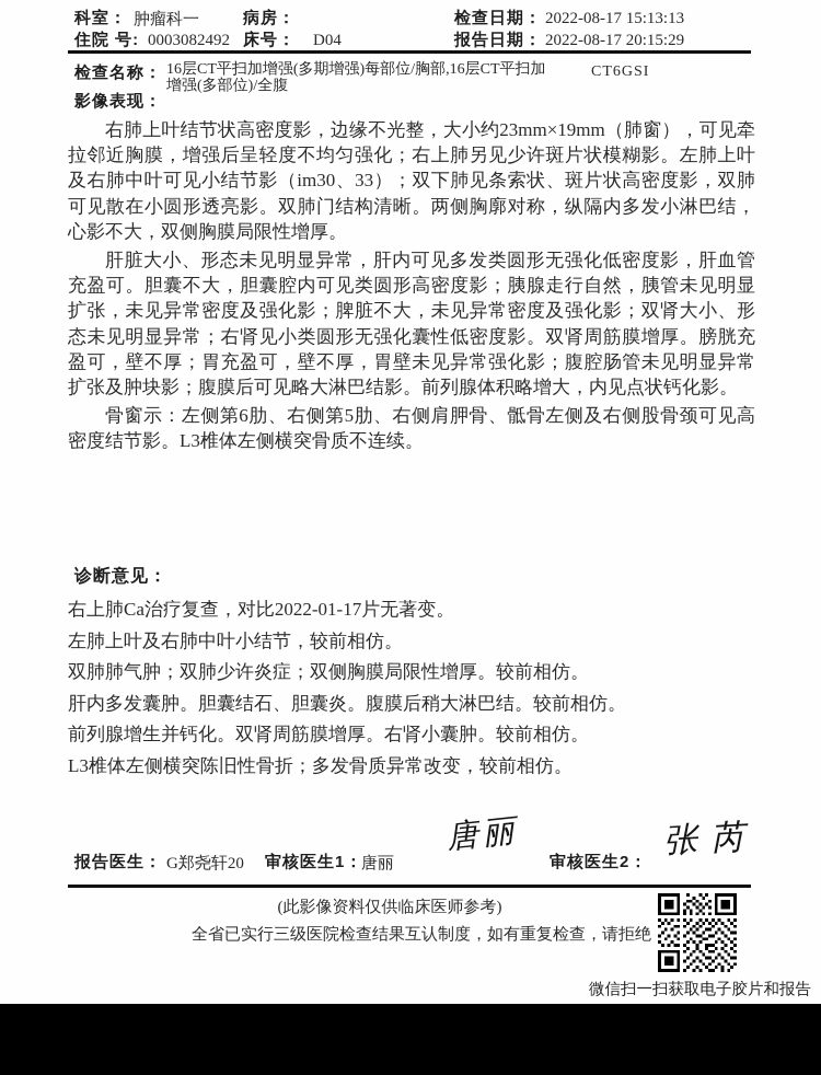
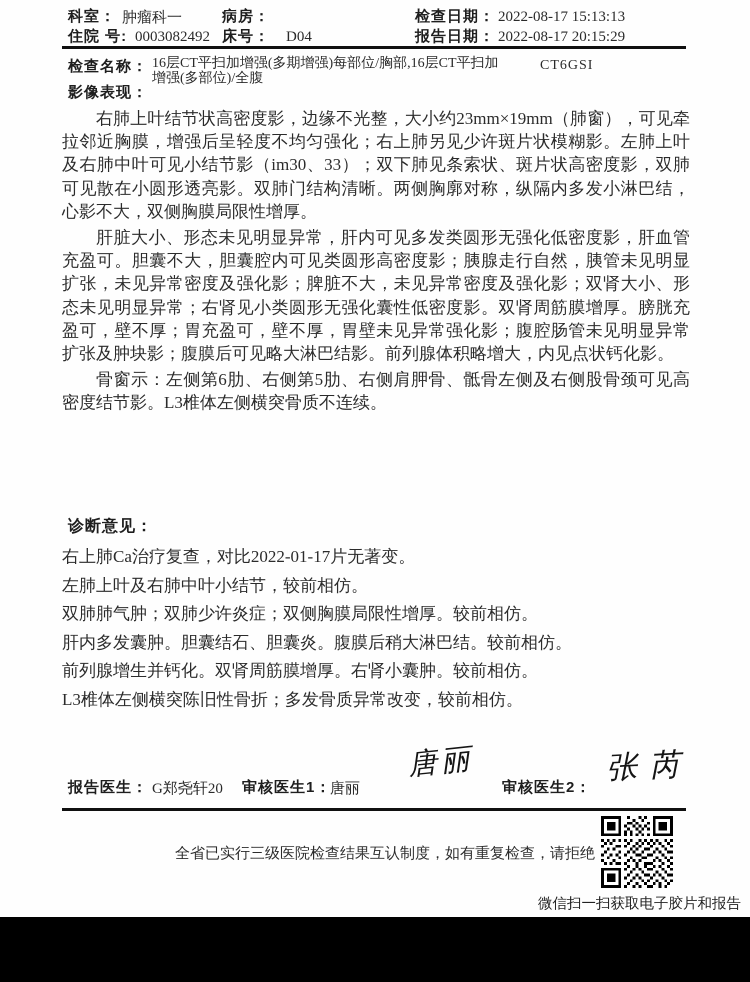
  科室：
  肿瘤科一
  病房：
  检查日期：
  2022-08-17 15:13:13
  住院 号:
  0003082492
  床号：
  D04
  报告日期：
  2022-08-17 20:15:29
  检查名称：
  16层CT平扫加增强(多期增强)每部位/胸部,16层CT平扫加
  增强(多部位)/全腹
  CT6GSI
  影像表现：
  右肺上叶结节状高密度影，边缘不光整，大小约23mm×19mm（肺窗），可见牵拉邻近胸膜，增强后呈轻度不均匀强化；右上肺另见少许斑片状模糊影。左肺上叶及右肺中叶可见小结节影（im30、33）；双下肺见条索状、斑片状高密度影，双肺可见散在小圆形透亮影。双肺门结构清晰。两侧胸廓对称，纵隔内多发小淋巴结，心影不大，双侧胸膜局限性增厚。
  肝脏大小、形态未见明显异常，肝内可见多发类圆形无强化低密度影，肝血管充盈可。胆囊不大，胆囊腔内可见类圆形高密度影；胰腺走行自然，胰管未见明显扩张，未见异常密度及强化影；脾脏不大，未见异常密度及强化影；双肾大小、形态未见明显异常；右肾见小类圆形无强化囊性低密度影。双肾周筋膜增厚。膀胱充盈可，壁不厚；胃充盈可，壁不厚，胃壁未见异常强化影；腹腔肠管未见明显异常扩张及肿块影；腹膜后可见略大淋巴结影。前列腺体积略增大，内见点状钙化影。
  骨窗示：左侧第6肋、右侧第5肋、右侧肩胛骨、骶骨左侧及右侧股骨颈可见高密度结节影。L3椎体左侧横突骨质不连续。
  诊断意见：
  右上肺Ca治疗复查，对比2022-01-17片无著变。
  左肺上叶及右肺中叶小结节，较前相仿。
  双肺肺气肿；双肺少许炎症；双侧胸膜局限性增厚。较前相仿。
  肝内多发囊肿。胆囊结石、胆囊炎。腹膜后稍大淋巴结。较前相仿。
  前列腺增生并钙化。双肾周筋膜增厚。右肾小囊肿。较前相仿。
  L3椎体左侧横突陈旧性骨折；多发骨质异常改变，较前相仿。
  报告医生：
  G郑尧轩20
  审核医生1：
  唐丽
  审核医生2：
- (此影像资料仅供临床医师参考)
  全省已实行三级医院检查结果互认制度，如有重复检查，请拒绝
  微信扫一扫获取电子胶片和报告
